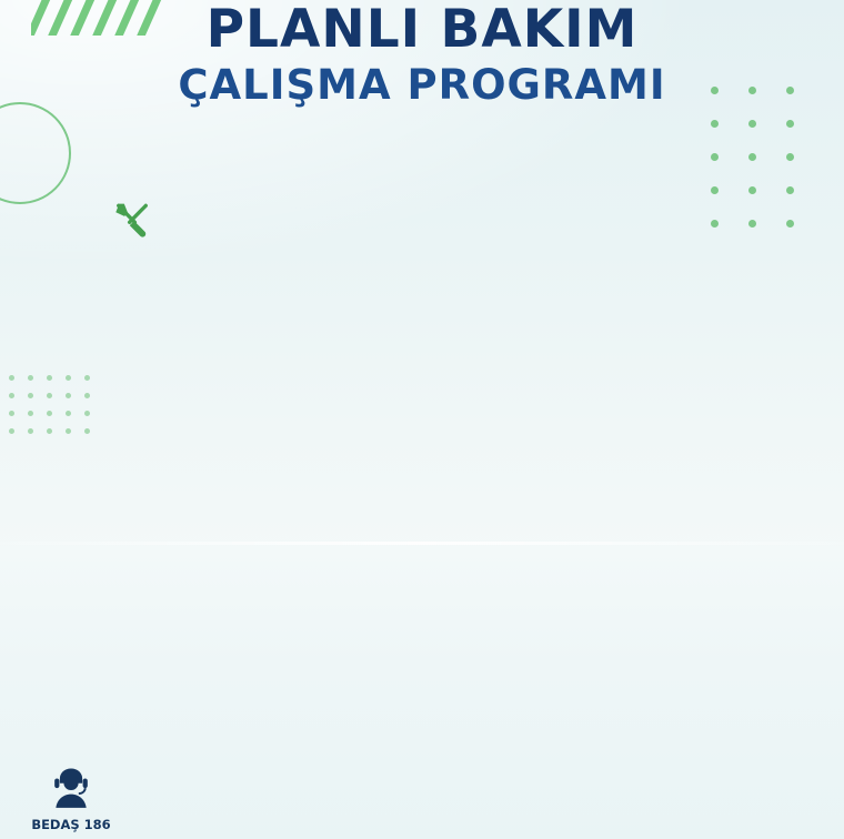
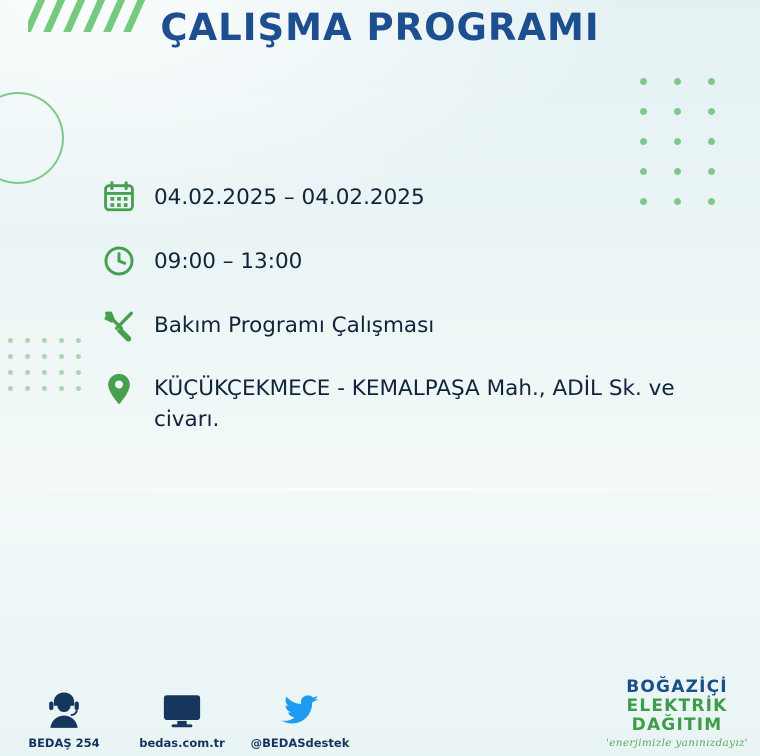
- PLANLI BAKIM
  ÇALIŞMA PROGRAMI
+ 04.02.2025 – 04.02.2025
+ 09:00 – 13:00
+ Bakım Programı Çalışması
+ KÜÇÜKÇEKMECE - KEMALPAŞA Mah., ADİL Sk. ve civarı.
- BEDAŞ 186
+ BEDAŞ 254
+ bedas.com.tr
+ @BEDASdestek
+ BOĞAZİÇİ
+ ELEKTRİK
+ DAĞITIM
+ 'enerjimizle yanınızdayız'
